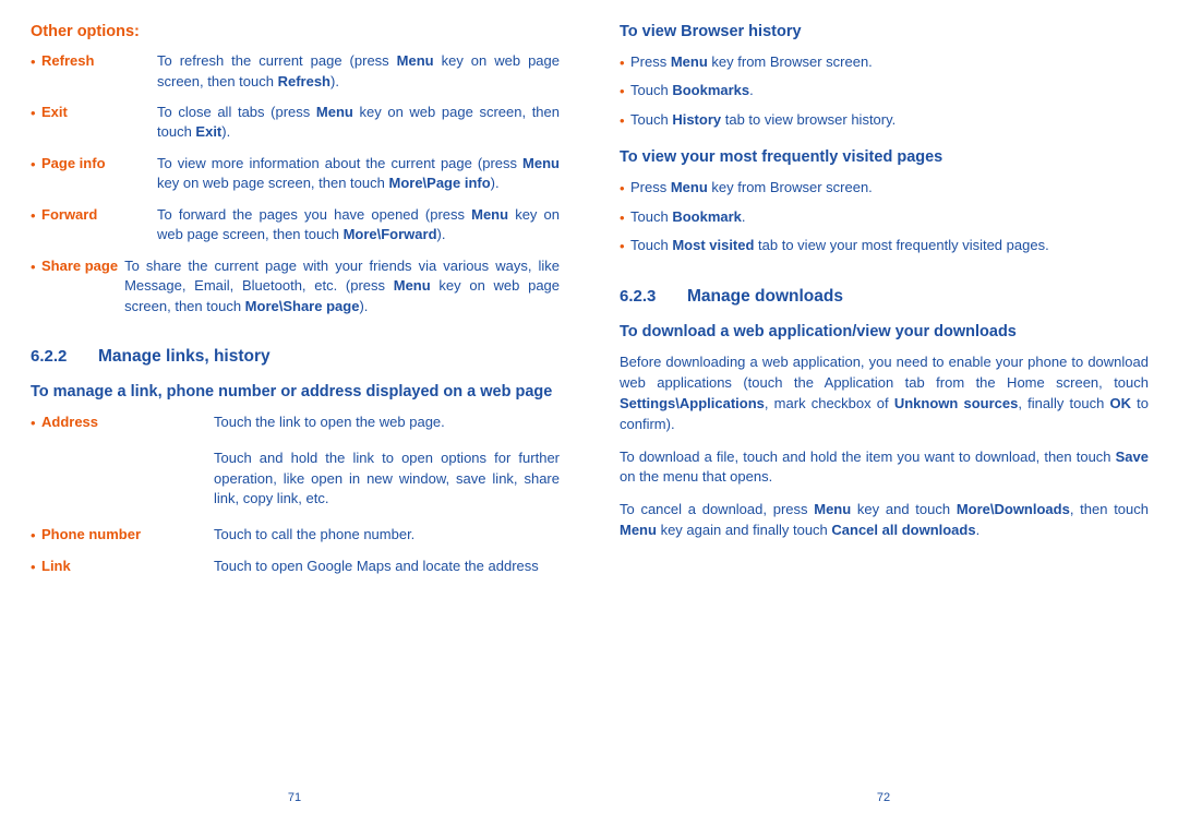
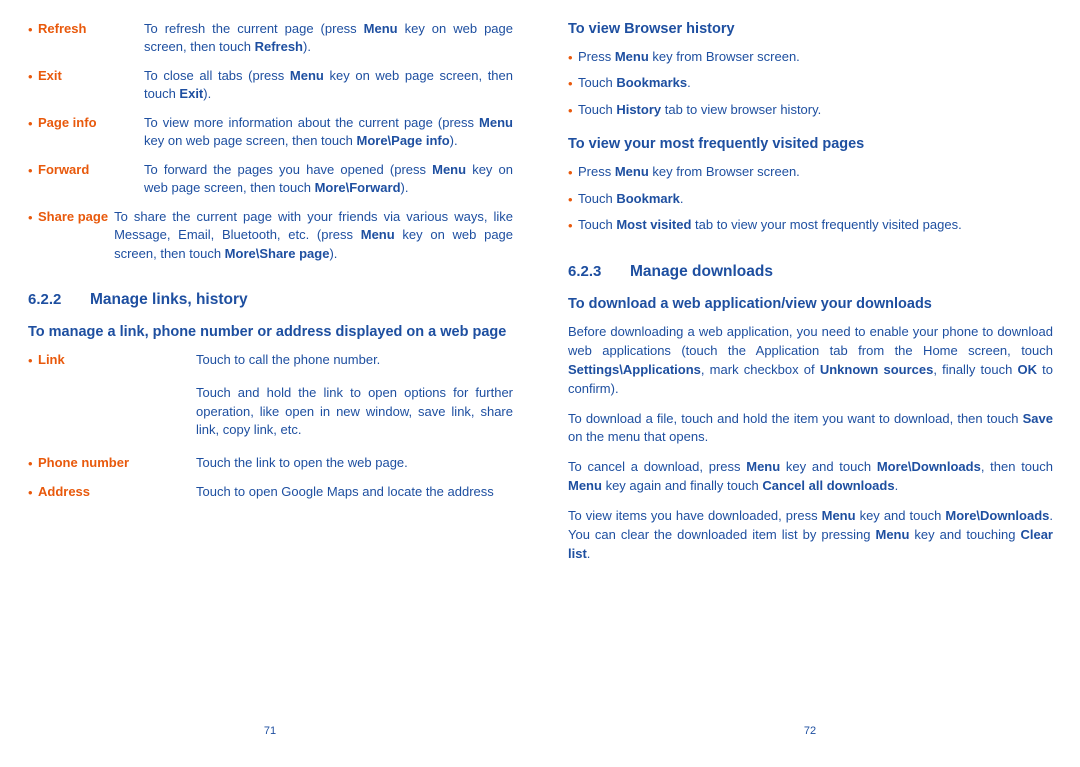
- Other options:
  •
  Refresh
  To refresh the current page (press Menu key on web page screen, then touch Refresh).
  •
  Exit
  To close all tabs (press Menu key on web page screen, then touch Exit).
  •
  Page info
  To view more information about the current page (press Menu key on web page screen, then touch More\Page info).
  •
  Forward
  To forward the pages you have opened (press Menu key on web page screen, then touch More\Forward).
  •
  Share page
  To share the current page with your friends via various ways, like Message, Email, Bluetooth, etc. (press Menu key on web page screen, then touch More\Share page).
  6.2.2
  Manage links, history
  To manage a link, phone number or address displayed on a web page
  •
- Address
+ Link
- Touch the link to open the web page.
+ Touch to call the phone number.
  Touch and hold the link to open options for further operation, like open in new window, save link, share link, copy link, etc.
  •
  Phone number
- Touch to call the phone number.
+ Touch the link to open the web page.
  •
- Link
+ Address
  Touch to open Google Maps and locate the address
  71
  To view Browser history
  •
  Press Menu key from Browser screen.
  •
  Touch Bookmarks.
  •
  Touch History tab to view browser history.
  To view your most frequently visited pages
  •
  Press Menu key from Browser screen.
  •
  Touch Bookmark.
  •
  Touch Most visited tab to view your most frequently visited pages.
  6.2.3
  Manage downloads
  To download a web application/view your downloads
  Before downloading a web application, you need to enable your phone to download web applications (touch the Application tab from the Home screen, touch Settings\Applications, mark checkbox of Unknown sources, finally touch OK to confirm).
  To download a file, touch and hold the item you want to download, then touch Save on the menu that opens.
  To cancel a download, press Menu key and touch More\Downloads, then touch Menu key again and finally touch Cancel all downloads.
+ To view items you have downloaded, press Menu key and touch More\Downloads. You can clear the downloaded item list by pressing Menu key and touching Clear list.
  72
